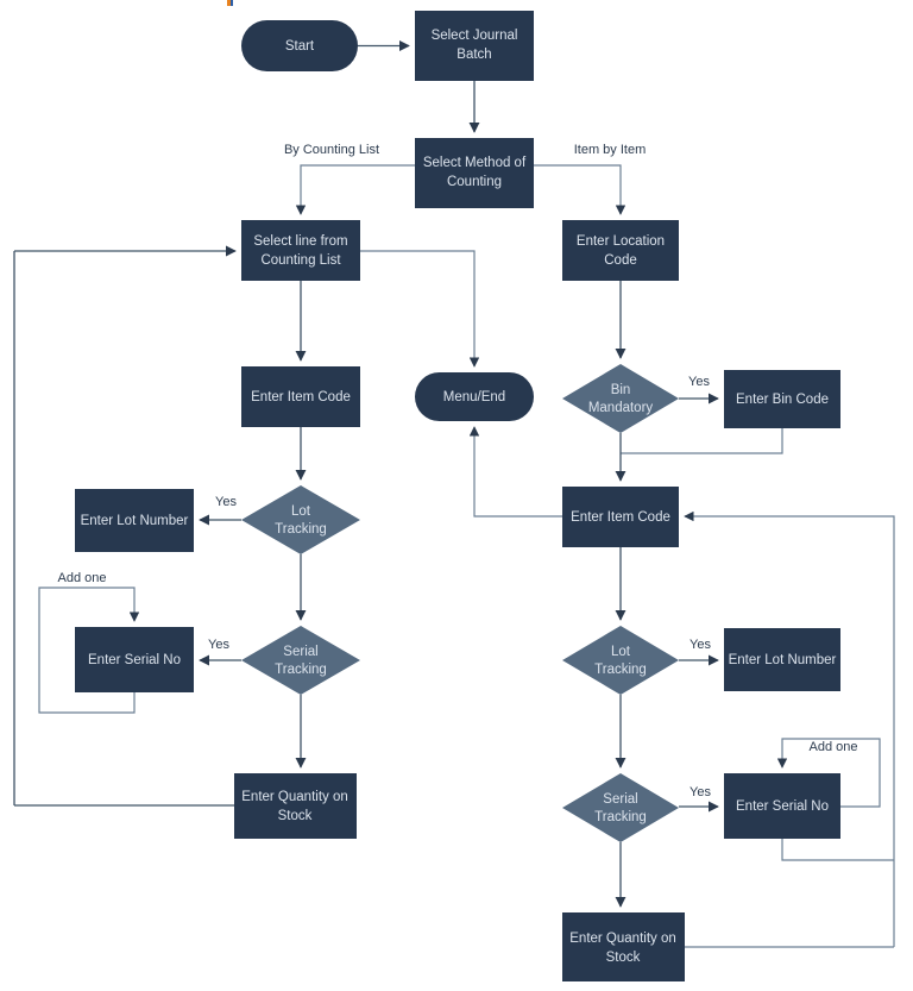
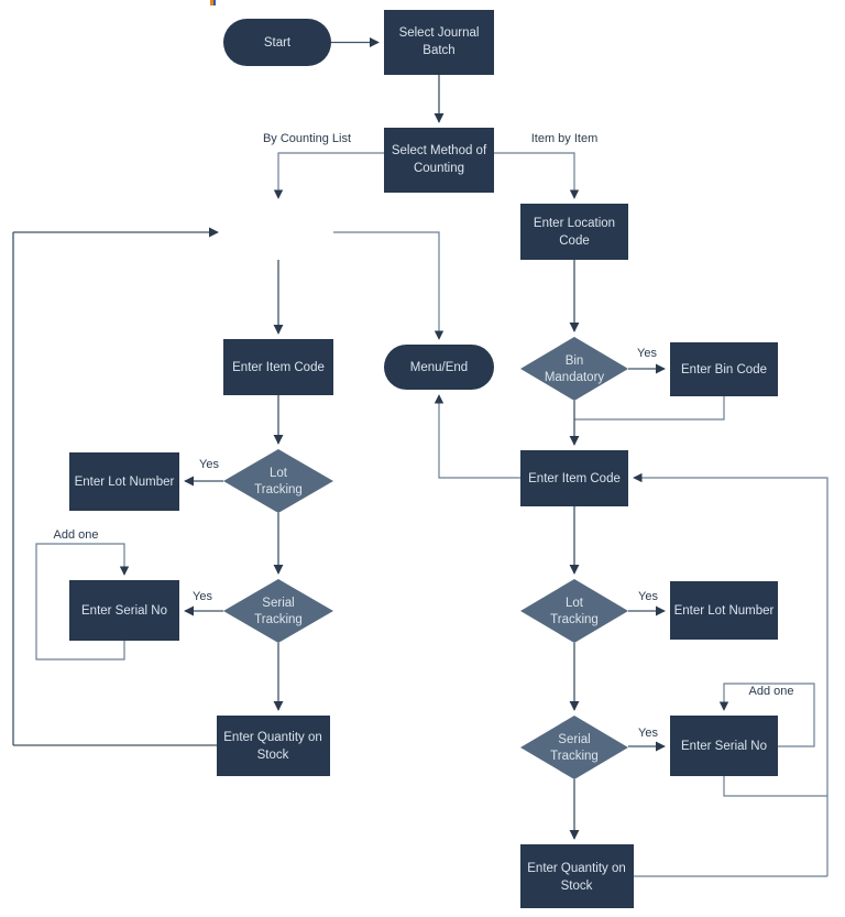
  Start
  Select Journal
  Batch
  Select Method of
  Counting
- Select line from
- Counting List
  Enter Location
  Code
  Menu/End
  Enter Item Code
  Bin
  Mandatory
  Enter Bin Code
  Lot
  Tracking
  Enter Lot Number
  Enter Item Code
  Serial
  Tracking
  Enter Serial No
  Lot
  Tracking
  Enter Lot Number
  Enter Quantity on
  Stock
  Serial
  Tracking
  Enter Serial No
  Enter Quantity on
  Stock
  By Counting List
  Item by Item
  Yes
  Yes
  Add one
  Yes
  Yes
  Add one
  Yes
